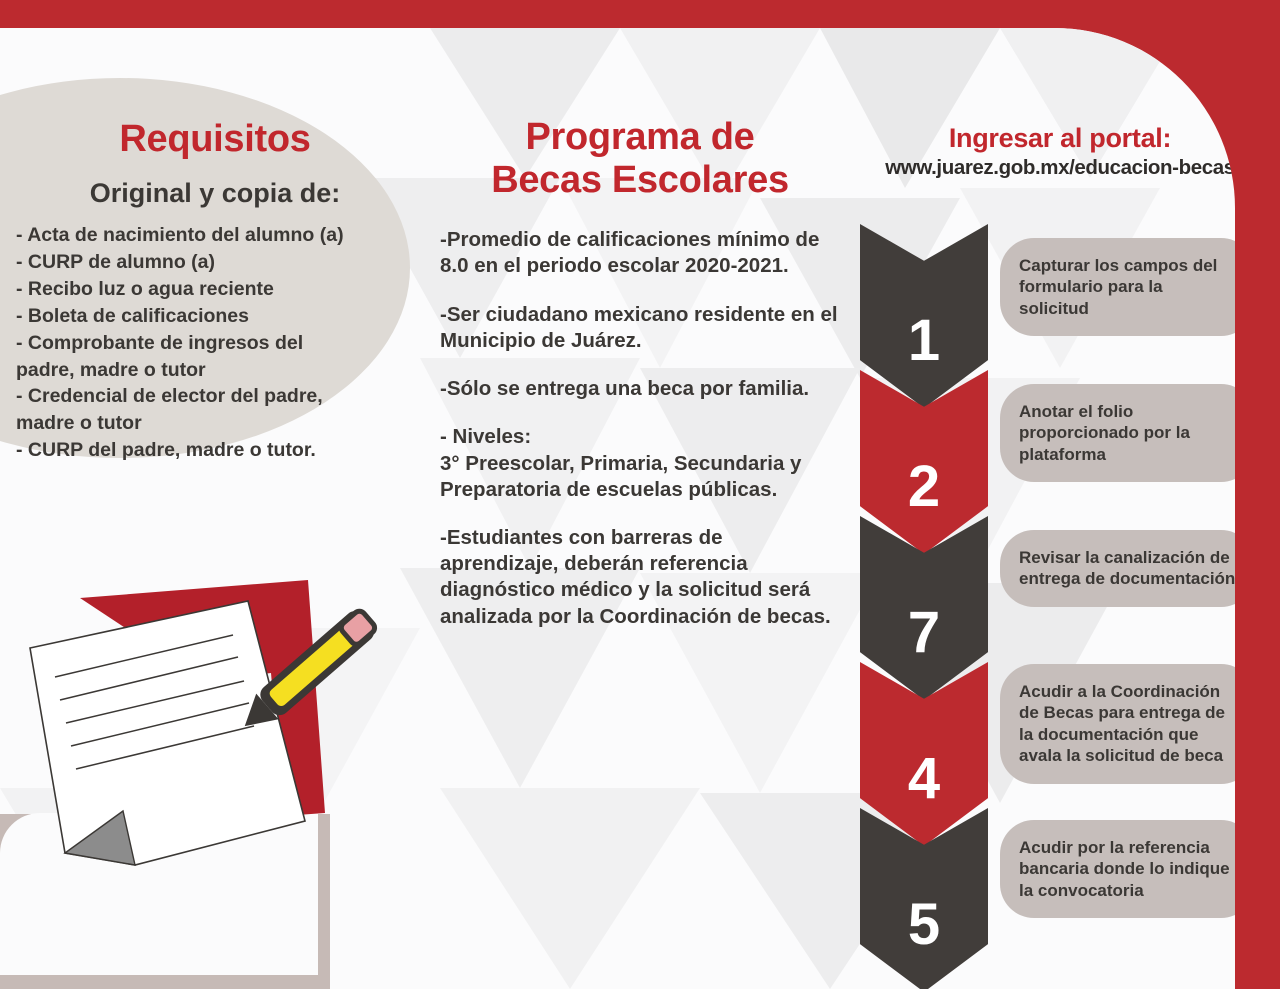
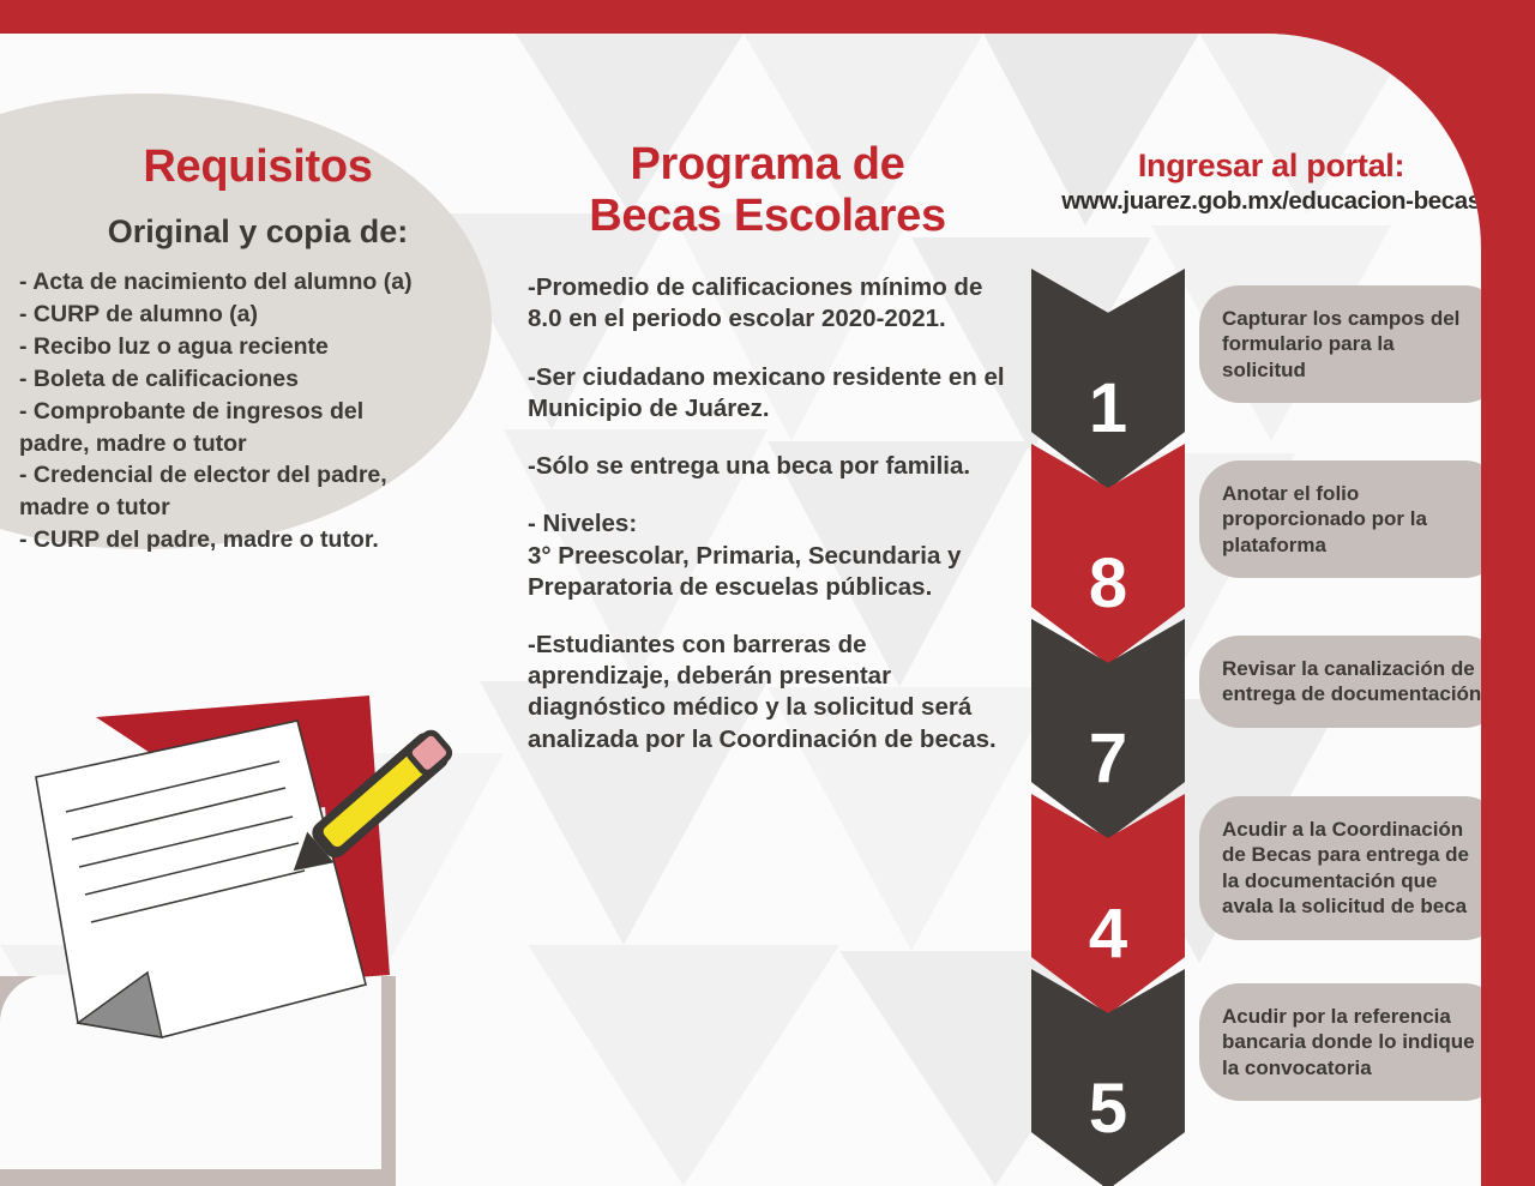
  Requisitos
  Original y copia de:
  - Acta de nacimiento del alumno (a)
  - CURP de alumno (a)
  - Recibo luz o agua reciente
  - Boleta de calificaciones
  - Comprobante de ingresos del
  padre, madre o tutor
  - Credencial de elector del padre,
  madre o tutor
  - CURP del padre, madre o tutor.
  Programa de
  Becas Escolares
  -Promedio de calificaciones mínimo de 8.0 en el periodo escolar 2020-2021.
  -Ser ciudadano mexicano residente en el Municipio de Juárez.
  -Sólo se entrega una beca por familia.
  - Niveles:
  3° Preescolar, Primaria, Secundaria y Preparatoria de escuelas públicas.
- -Estudiantes con barreras de aprendizaje, deberán referencia diagnóstico médico y la solicitud será analizada por la Coordinación de becas.
+ -Estudiantes con barreras de aprendizaje, deberán presentar diagnóstico médico y la solicitud será analizada por la Coordinación de becas.
  Ingresar al portal:
  www.juarez.gob.mx/educacion-becas
  1
- 2
+ 8
  7
  4
  5
  Capturar los campos del formulario para la solicitud
  Anotar el folio proporcionado por la plataforma
  Revisar la canalización de entrega de documentación
  Acudir a la Coordinación de Becas para entrega de la documentación que avala la solicitud de beca
  Acudir por la referencia bancaria donde lo indique la convocatoria
